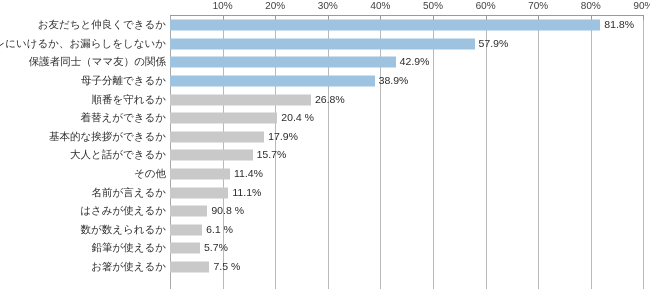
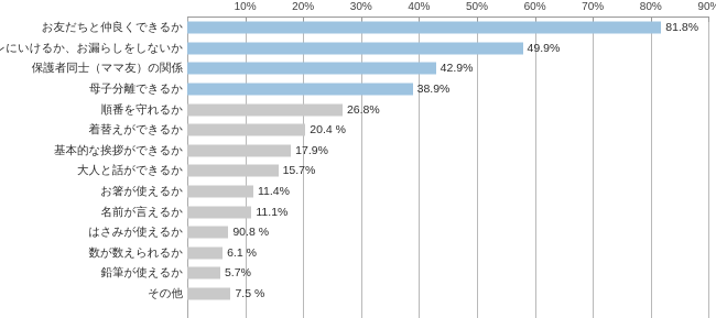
  10%
  20%
  30%
  40%
  50%
  60%
  70%
  80%
  90%
  お友だちと仲良くできるか
  81.8%
  にいけるか、お漏らしをしないか
- 57.9%
+ 49.9%
  保護者同士（ママ友）の関係
  42.9%
  母子分離できるか
  38.9%
  順番を守れるか
  26.8%
  着替えができるか
  20.4 %
  基本的な挨拶ができるか
  17.9%
  大人と話ができるか
  15.7%
- その他
+ お箸が使えるか
  11.4%
  名前が言えるか
  11.1%
  はさみが使えるか
  90.8 %
  数が数えられるか
  6.1 %
  鉛筆が使えるか
  5.7%
- お箸が使えるか
+ その他
  7.5 %
